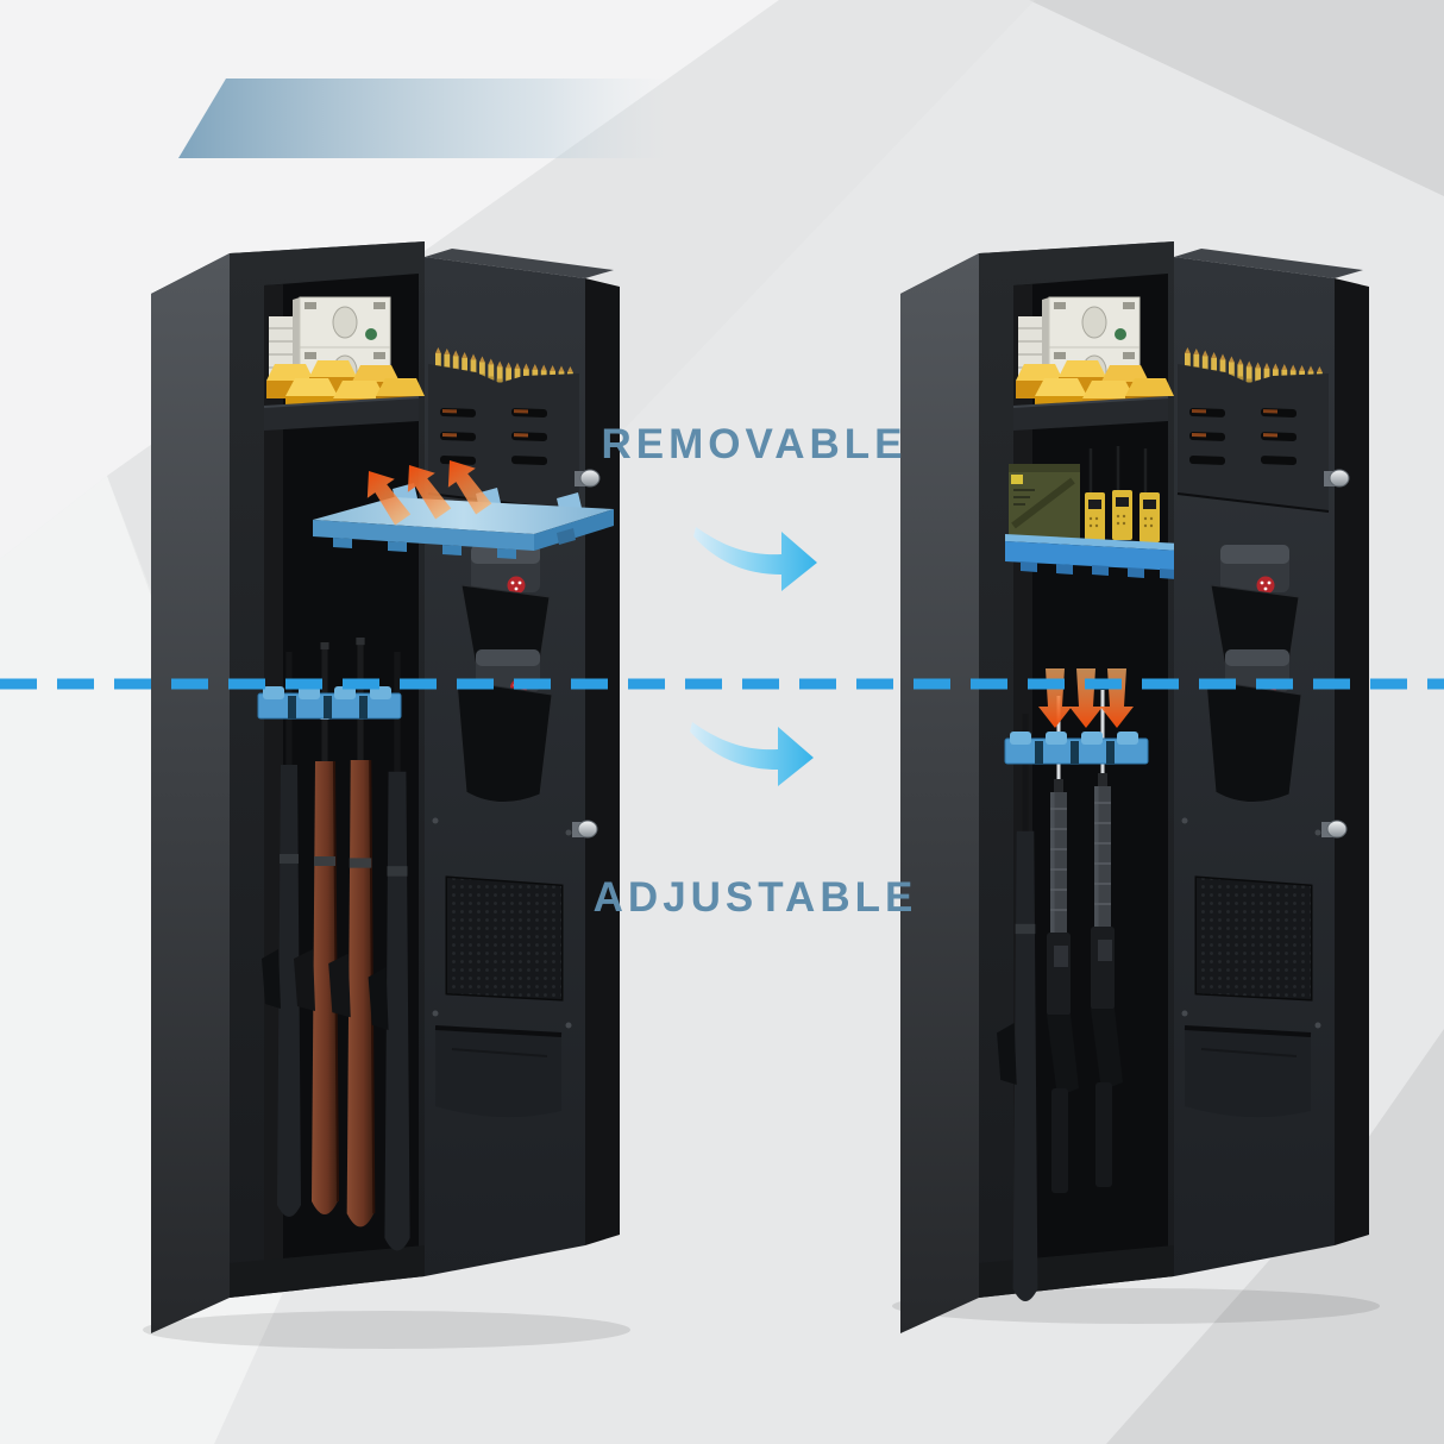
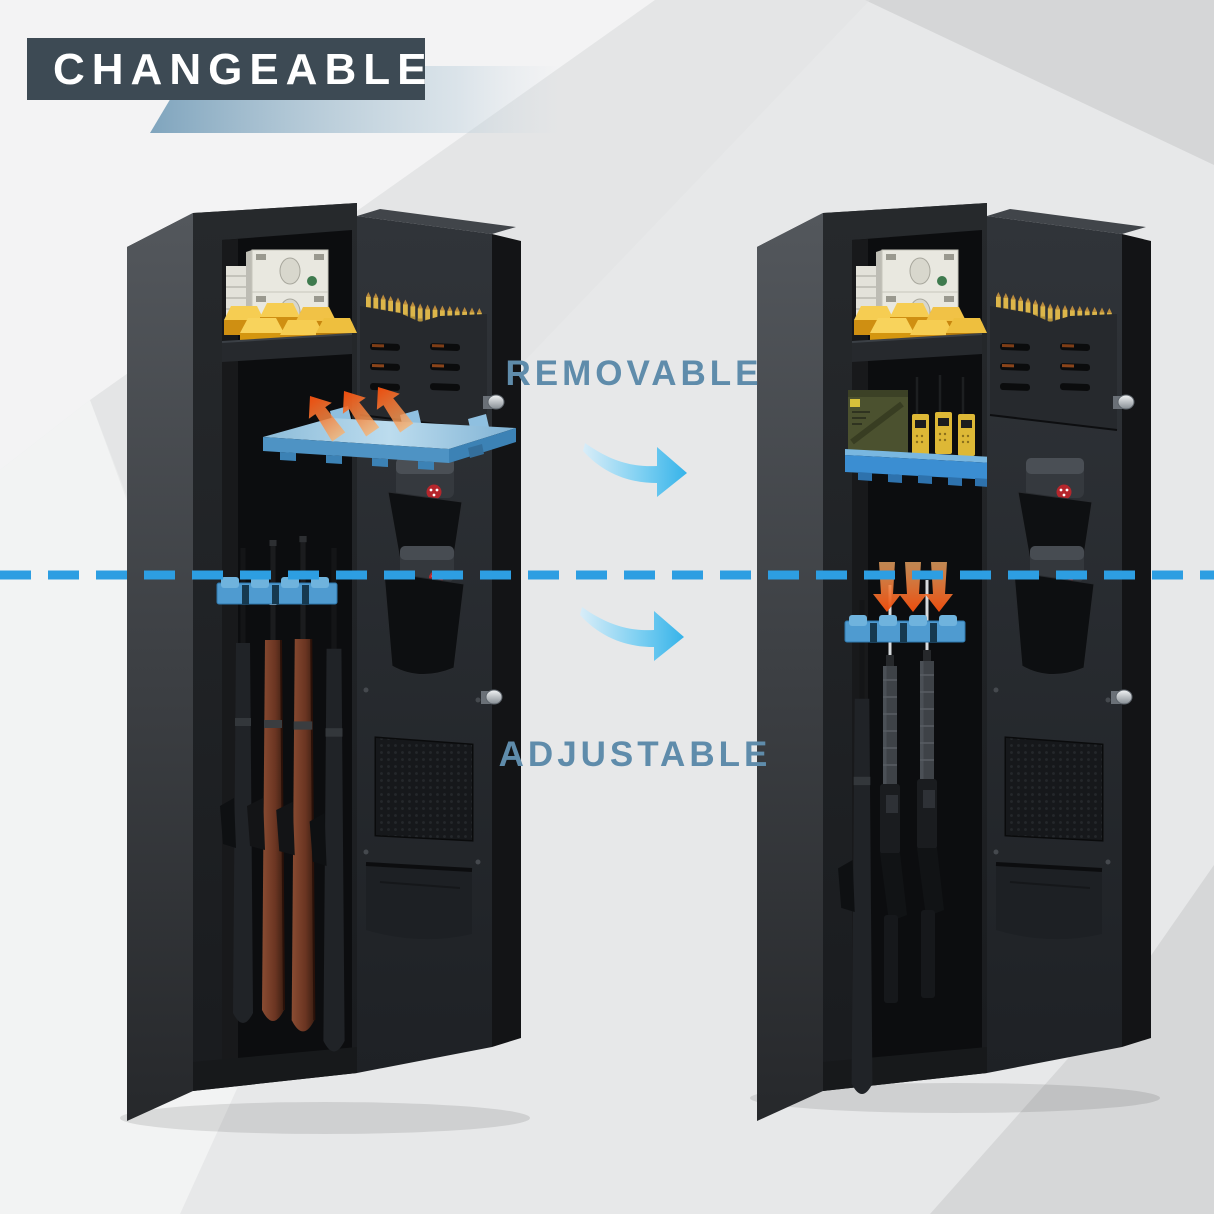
+ CHANGEABLE
  REMOVABLE
  ADJUSTABLE
